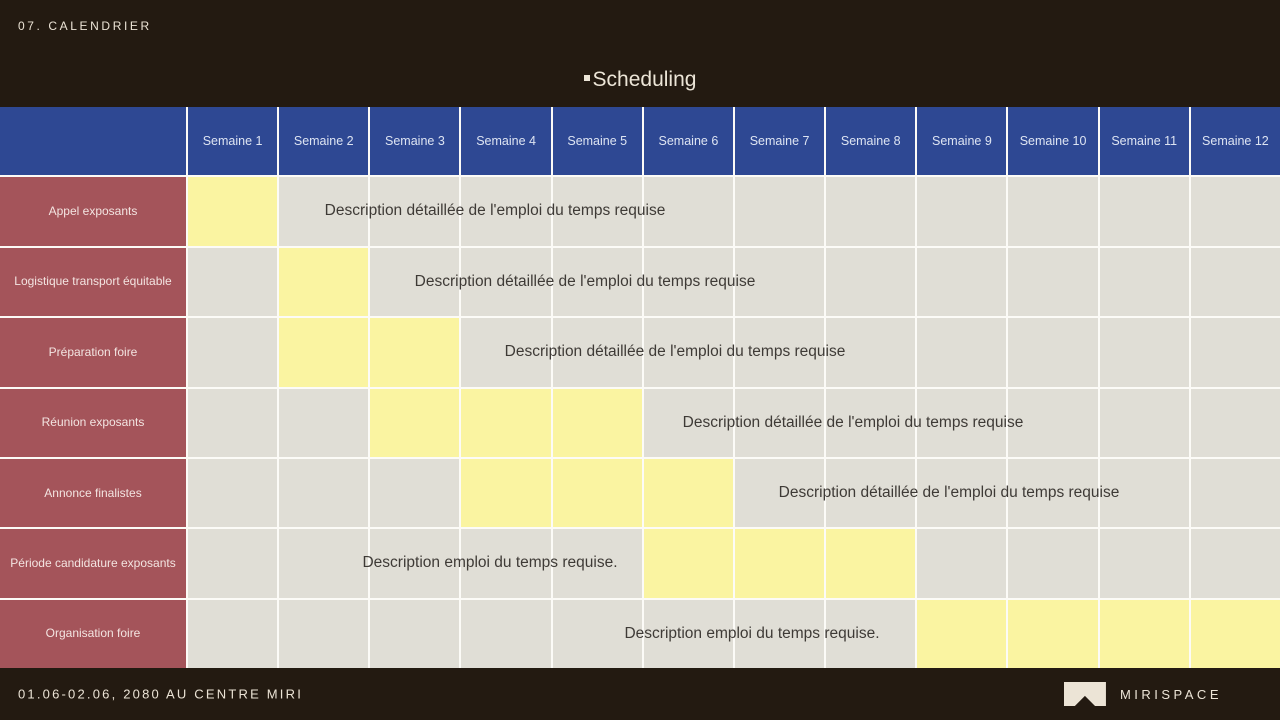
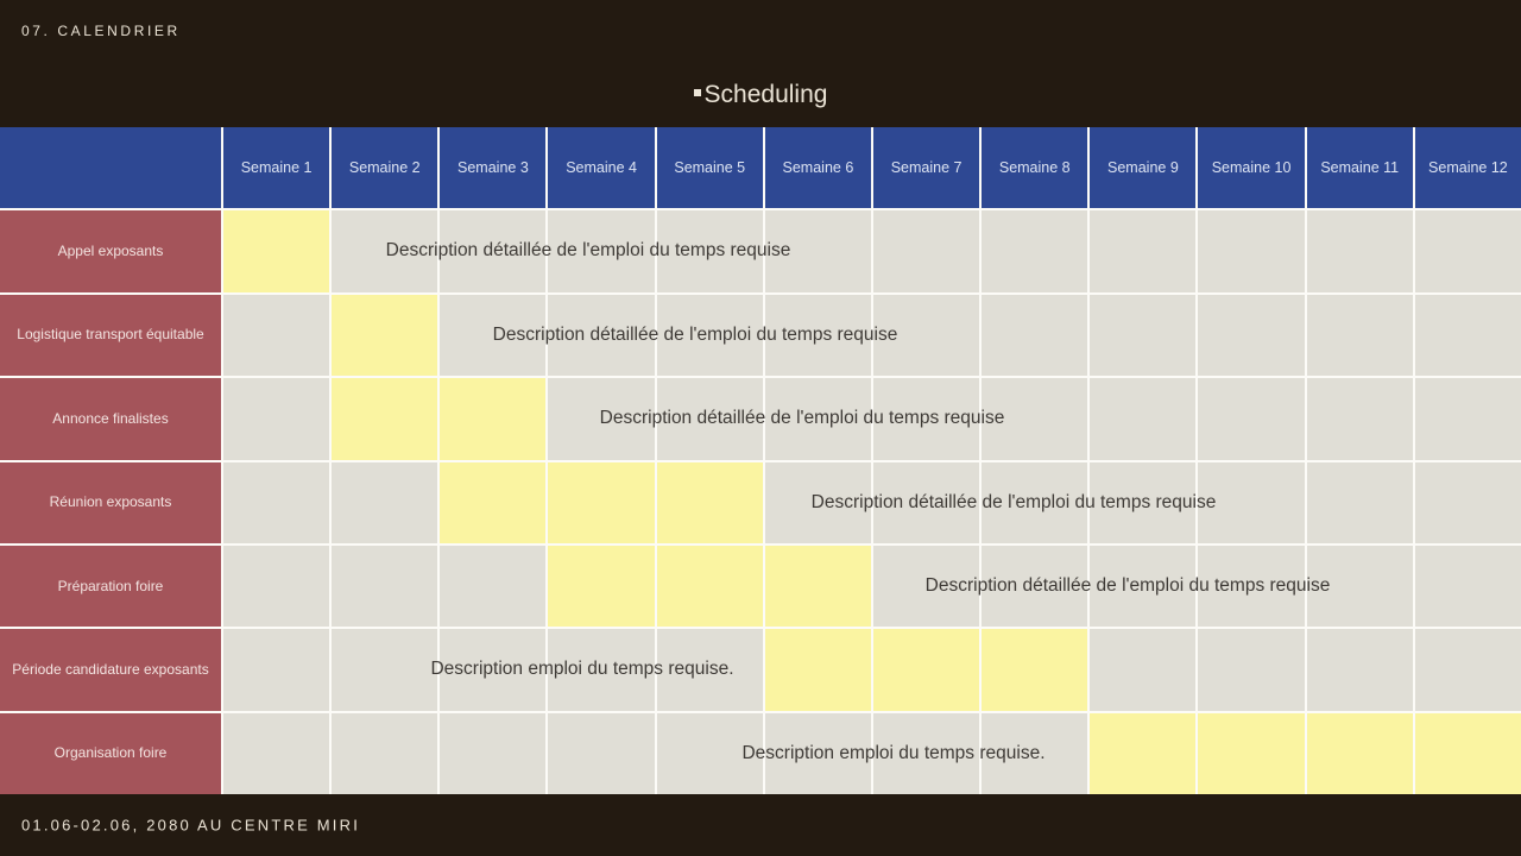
  07. CALENDRIER
  Scheduling
  Semaine 1
  Semaine 2
  Semaine 3
  Semaine 4
  Semaine 5
  Semaine 6
  Semaine 7
  Semaine 8
  Semaine 9
  Semaine 10
  Semaine 11
  Semaine 12
  Appel exposants
  Logistique transport équitable
- Préparation foire
+ Annonce finalistes
  Réunion exposants
- Annonce finalistes
+ Préparation foire
  Période candidature exposants
  Organisation foire
  Description détaillée de l'emploi du temps requise
  Description détaillée de l'emploi du temps requise
  Description détaillée de l'emploi du temps requise
  Description détaillée de l'emploi du temps requise
  Description détaillée de l'emploi du temps requise
  Description emploi du temps requise.
  Description emploi du temps requise.
  01.06-02.06, 2080 AU CENTRE MIRI
- MIRISPACE
